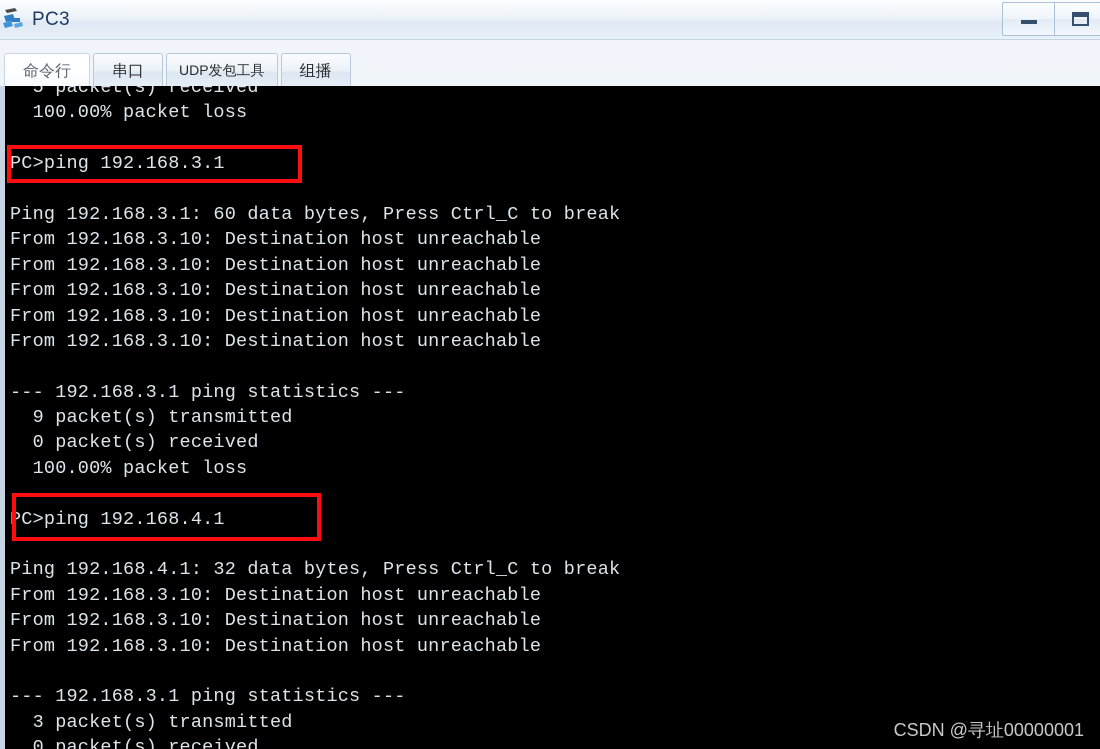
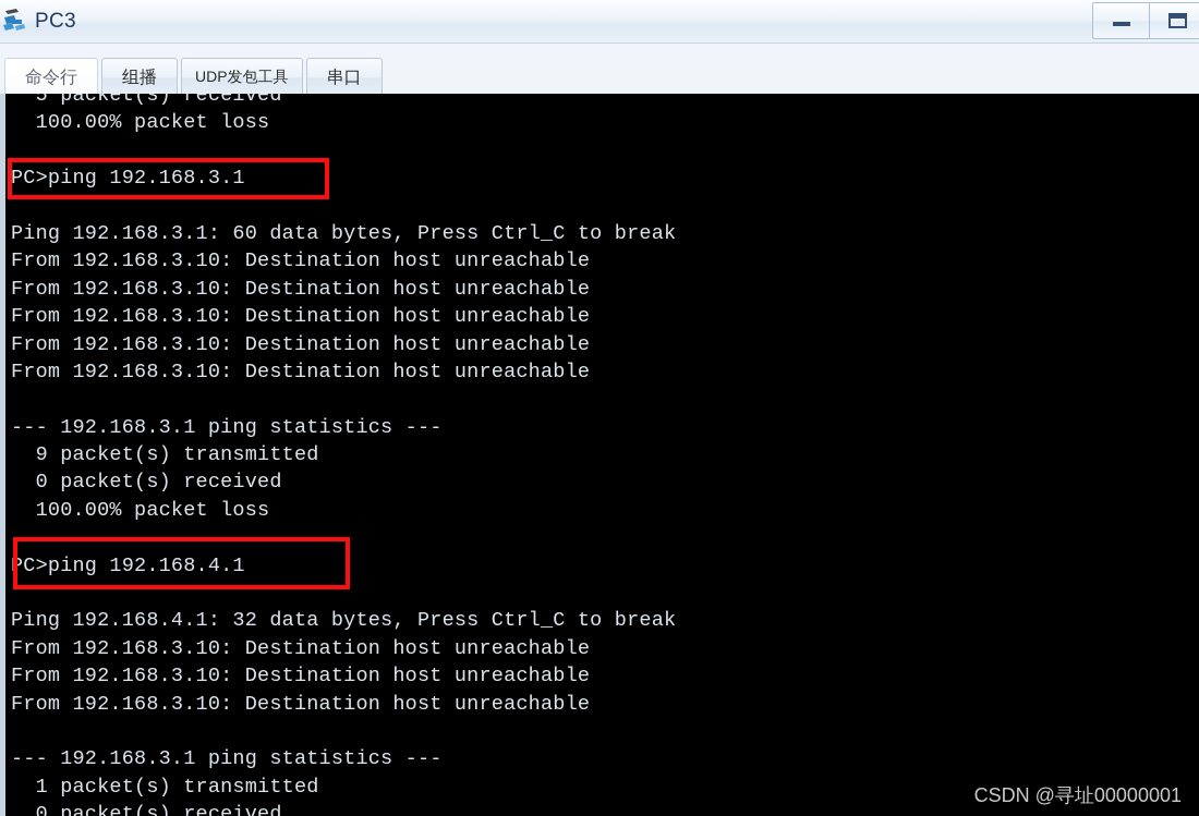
  PC3
  命令行
- 串口
+ 组播
  UDP发包工具
- 组播
+ 串口
  5 packet(s) received
  100.00% packet loss
  PC>ping 192.168.3.1
  Ping 192.168.3.1: 60 data bytes, Press Ctrl_C to break
  From 192.168.3.10: Destination host unreachable
  From 192.168.3.10: Destination host unreachable
  From 192.168.3.10: Destination host unreachable
  From 192.168.3.10: Destination host unreachable
  From 192.168.3.10: Destination host unreachable
  --- 192.168.3.1 ping statistics ---
  9 packet(s) transmitted
  0 packet(s) received
  100.00% packet loss
  PC>ping 192.168.4.1
  Ping 192.168.4.1: 32 data bytes, Press Ctrl_C to break
  From 192.168.3.10: Destination host unreachable
  From 192.168.3.10: Destination host unreachable
  From 192.168.3.10: Destination host unreachable
  --- 192.168.3.1 ping statistics ---
- 3 packet(s) transmitted
+ 1 packet(s) transmitted
  0 packet(s) received
  CSDN @寻址00000001
